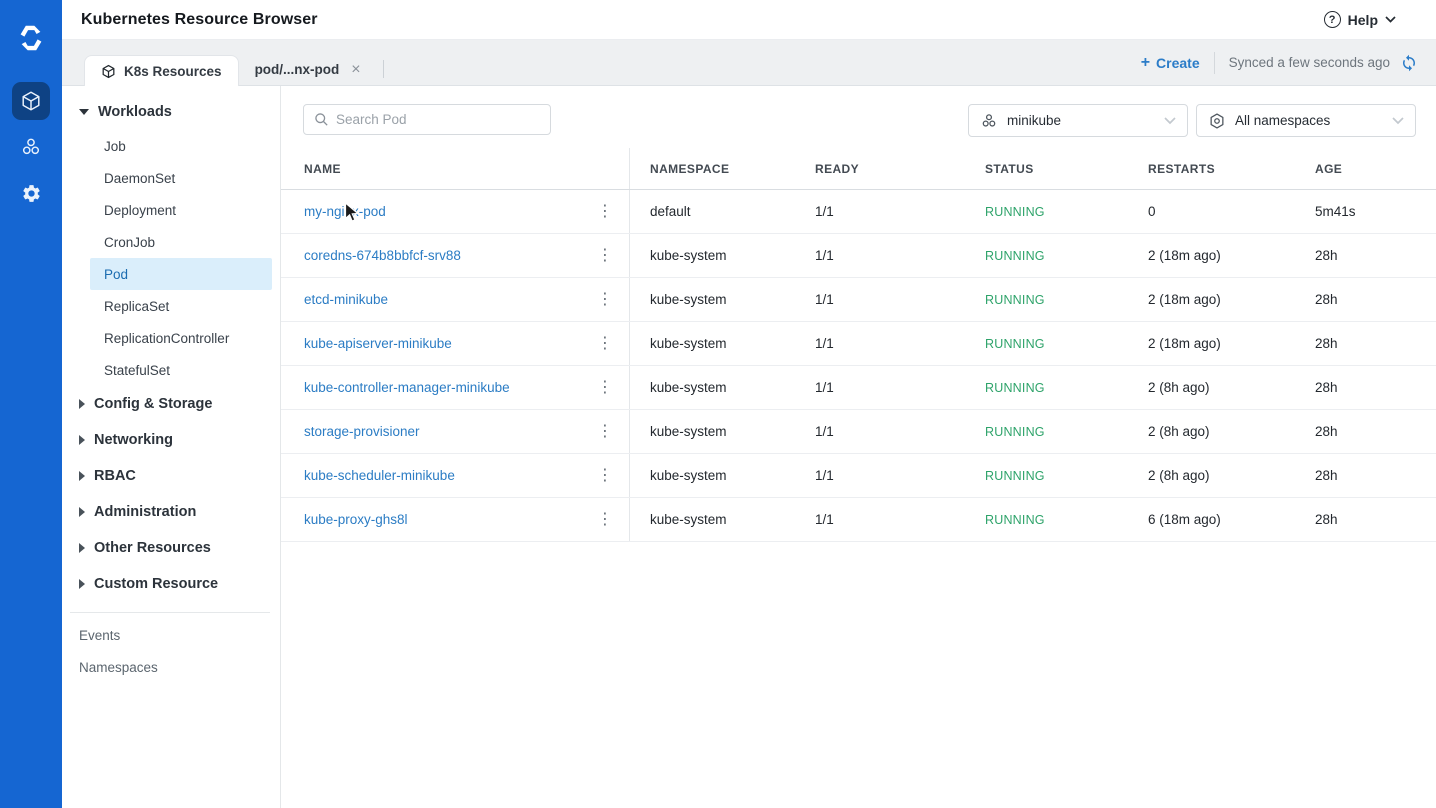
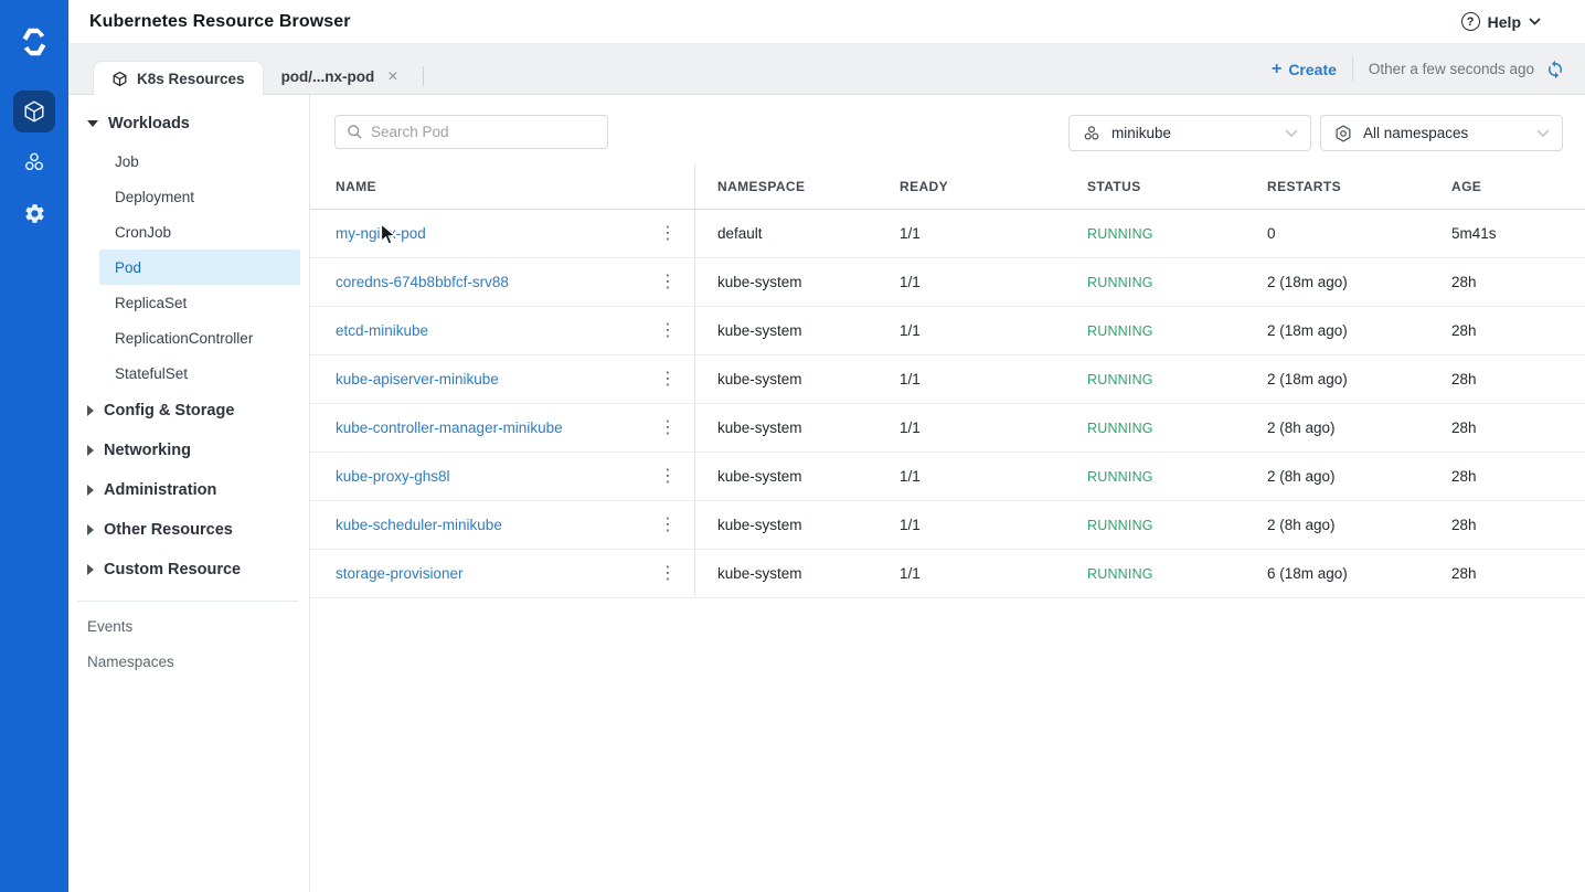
  Kubernetes Resource Browser
  ?
  Help
  K8s Resources
  pod/...nx-pod
  ×
  +
  Create
- Synced a few seconds ago
+ Other a few seconds ago
  Workloads
  Job
- DaemonSet
  Deployment
  CronJob
  Pod
  ReplicaSet
  ReplicationController
  StatefulSet
  Config & Storage
  Networking
- RBAC
  Administration
  Other Resources
  Custom Resource
  Events
  Namespaces
  Search Pod
  minikube
  All namespaces
  NAME
  NAMESPACE
  READY
  STATUS
  RESTARTS
  AGE
  my-ngi-pod
  ⋮
  default
  1/1
  RUNNING
  0
  5m41s
  coredns-674b8bbfcf-srv88
  ⋮
  kube-system
  1/1
  RUNNING
  2 (18m ago)
  28h
  etcd-minikube
  ⋮
  kube-system
  1/1
  RUNNING
  2 (18m ago)
  28h
  kube-apiserver-minikube
  ⋮
  kube-system
  1/1
  RUNNING
  2 (18m ago)
  28h
  kube-controller-manager-minikube
  ⋮
  kube-system
  1/1
  RUNNING
  2 (8h ago)
  28h
- storage-provisioner
+ kube-proxy-ghs8l
  ⋮
  kube-system
  1/1
  RUNNING
  2 (8h ago)
  28h
  kube-scheduler-minikube
  ⋮
  kube-system
  1/1
  RUNNING
  2 (8h ago)
  28h
- kube-proxy-ghs8l
+ storage-provisioner
  ⋮
  kube-system
  1/1
  RUNNING
  6 (18m ago)
  28h
